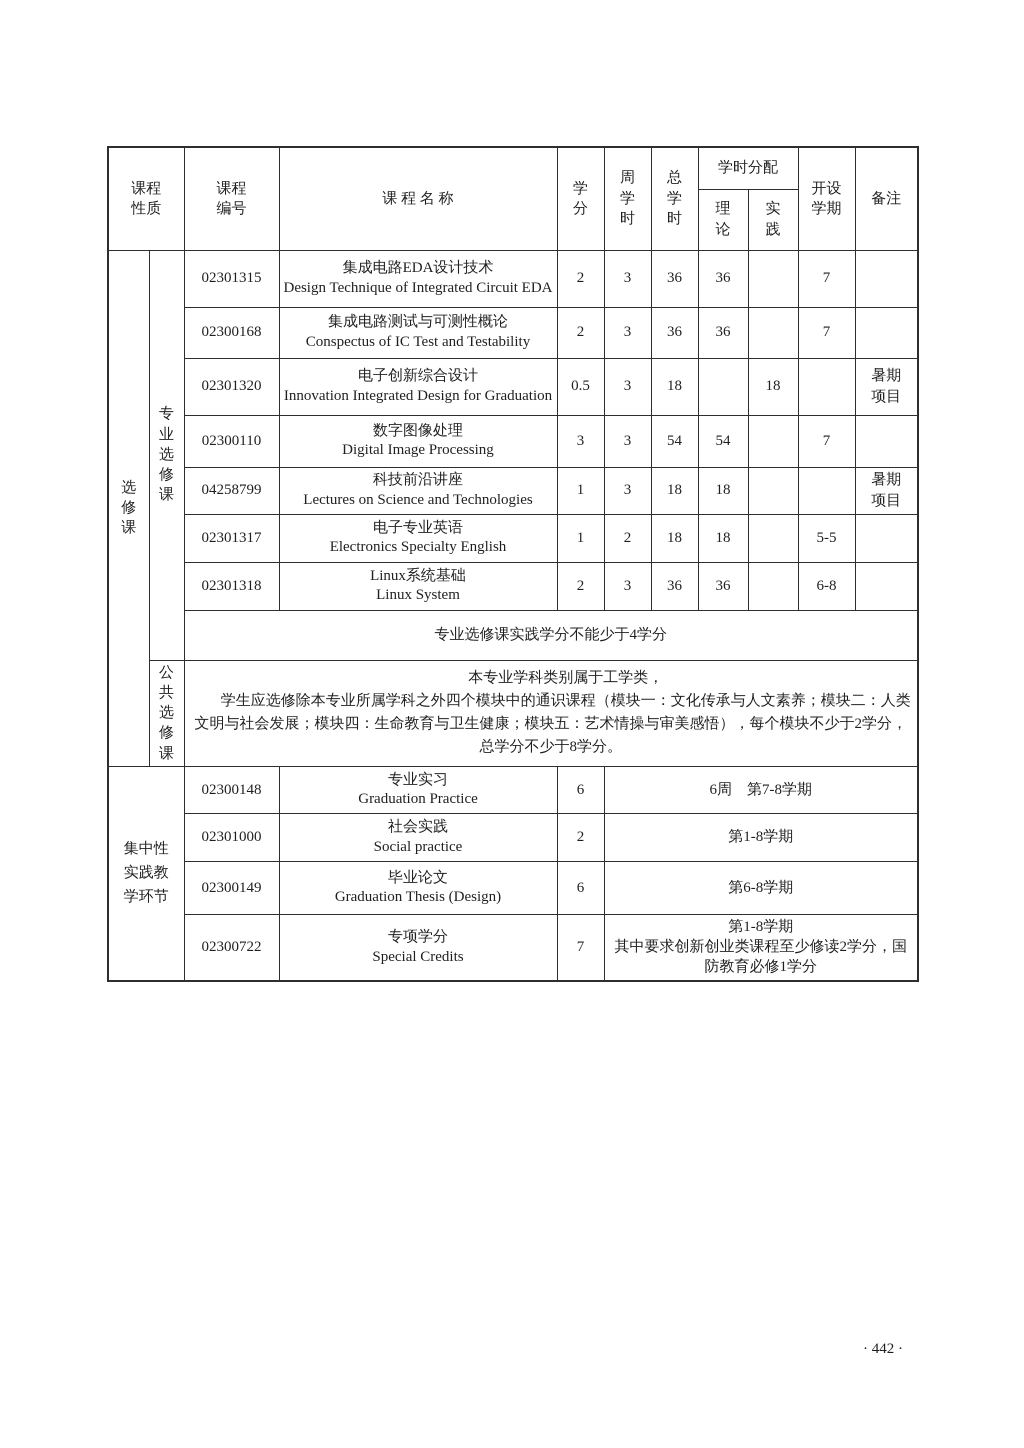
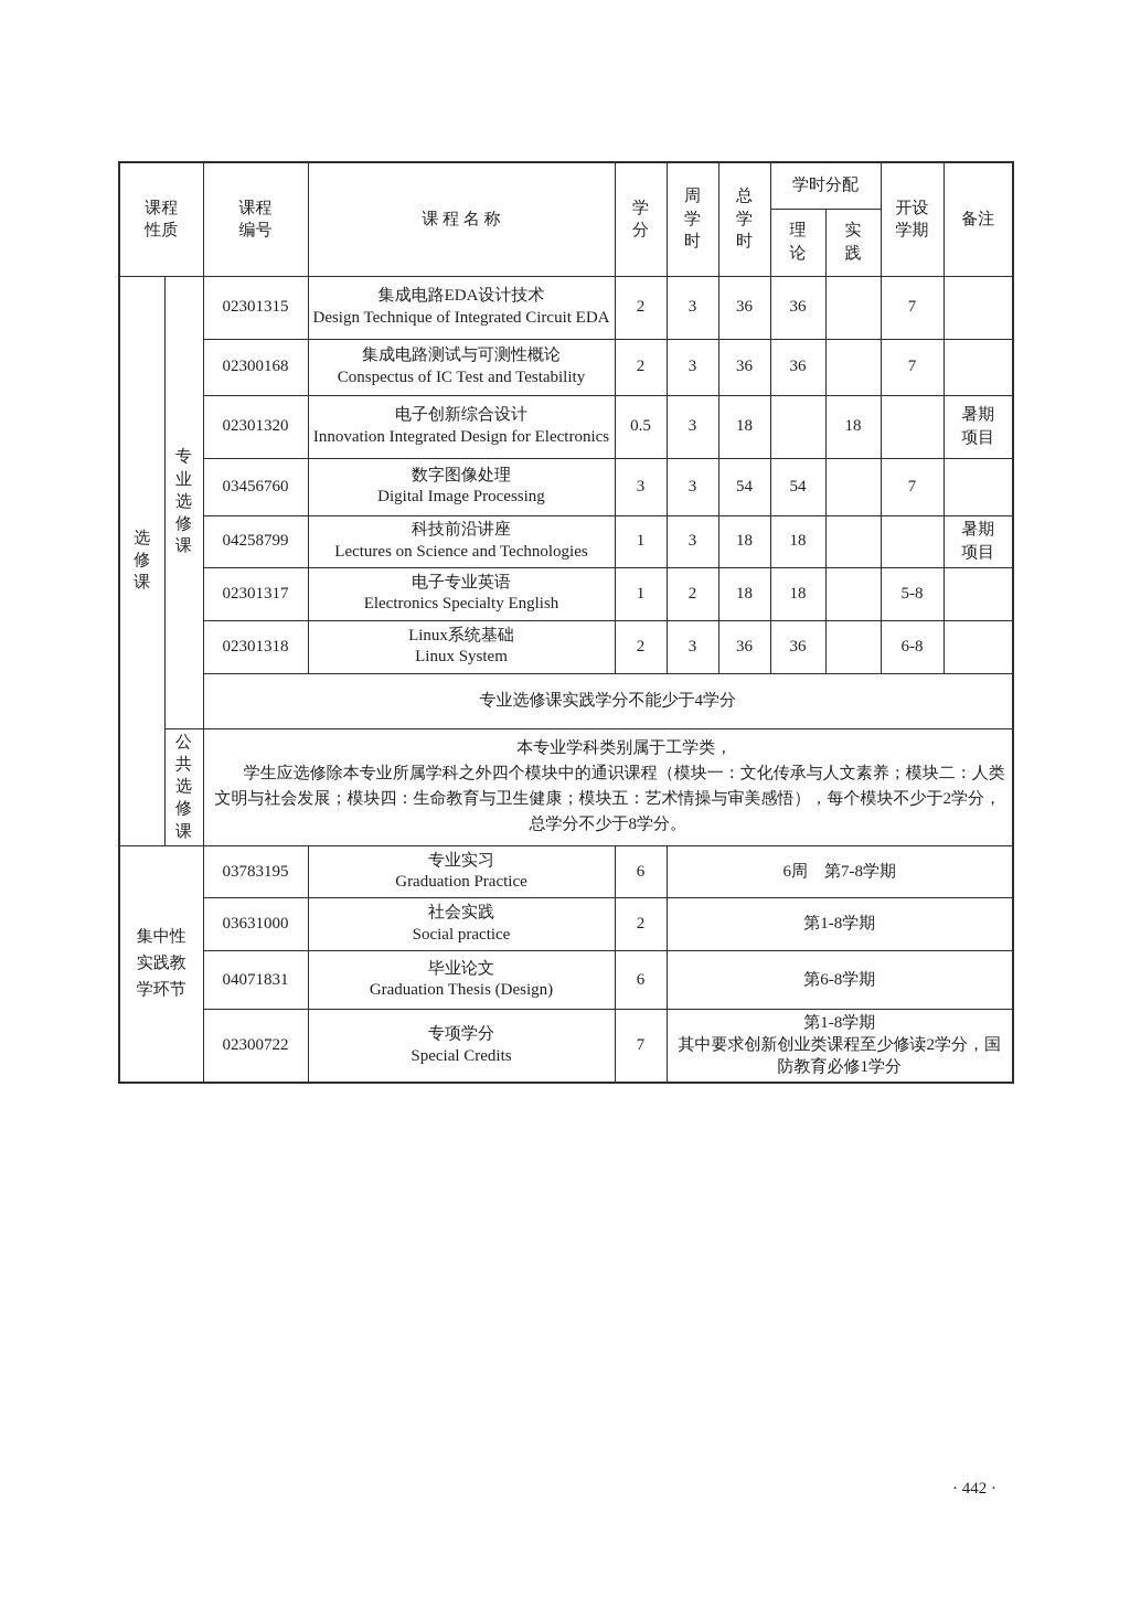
  课程 性质	课程 编号	课 程 名 称	学 分	周 学 时	总 学 时	学时分配	开设 学期	备注
  理 论	实 践
  选 修 课	专 业 选 修 课	02301315	集成电路EDA设计技术 Design Technique of Integrated Circuit EDA	2	3	36	36		7
  02300168	集成电路测试与可测性概论 Conspectus of IC Test and Testability	2	3	36	36		7
- 02301320	电子创新综合设计 Innovation Integrated Design for Graduation	0.5	3	18		18		暑期 项目
+ 02301320	电子创新综合设计 Innovation Integrated Design for Electronics	0.5	3	18		18		暑期 项目
- 02300110	数字图像处理 Digital Image Processing	3	3	54	54		7
+ 03456760	数字图像处理 Digital Image Processing	3	3	54	54		7
  04258799	科技前沿讲座 Lectures on Science and Technologies	1	3	18	18			暑期 项目
- 02301317	电子专业英语 Electronics Specialty English	1	2	18	18		5-5
+ 02301317	电子专业英语 Electronics Specialty English	1	2	18	18		5-8
  02301318	Linux系统基础 Linux System	2	3	36	36		6-8
  专业选修课实践学分不能少于4学分
  公 共 选 修 课	本专业学科类别属于工学类， 学生应选修除本专业所属学科之外四个模块中的通识课程（模块一：文化传承与人文素养；模块二：人类文明与社会发展；模块四：生命教育与卫生健康；模块五：艺术情操与审美感悟），每个模块不少于2学分，总学分不少于8学分。
- 集中性 实践教 学环节	02300148	专业实习 Graduation Practice	6	6周 第7-8学期
+ 集中性 实践教 学环节	03783195	专业实习 Graduation Practice	6	6周 第7-8学期
- 02301000	社会实践 Social practice	2	第1-8学期
+ 03631000	社会实践 Social practice	2	第1-8学期
- 02300149	毕业论文 Graduation Thesis (Design)	6	第6-8学期
+ 04071831	毕业论文 Graduation Thesis (Design)	6	第6-8学期
  02300722	专项学分 Special Credits	7	第1-8学期 其中要求创新创业类课程至少修读2学分，国防教育必修1学分
  · 442 ·
